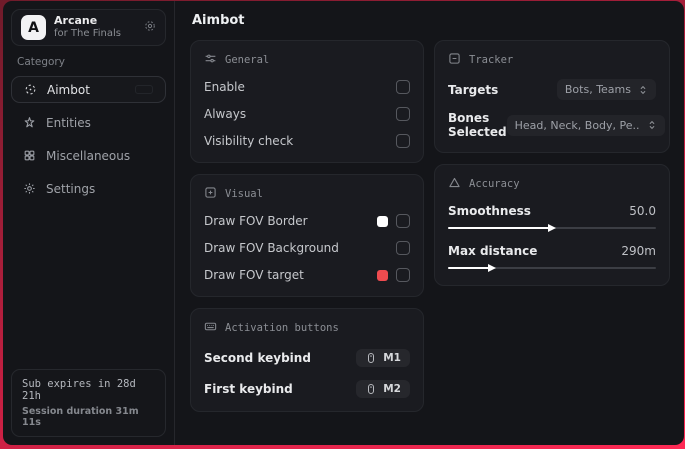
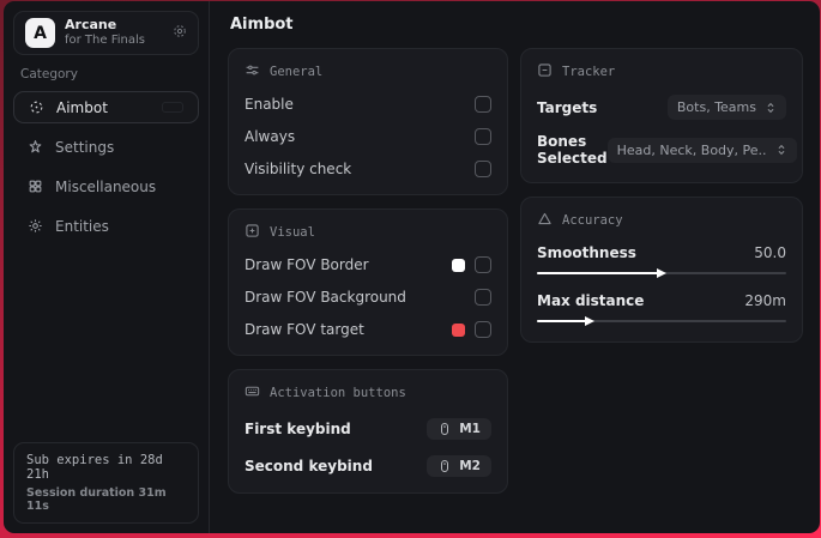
  A
  Arcane
  for The Finals
  Category
  Aimbot
- Entities
+ Settings
  Miscellaneous
- Settings
+ Entities
  Sub expires in 28d 21h
  Session duration 31m 11s
  Aimbot
  General
  Enable
  Always
  Visibility check
  Visual
  Draw FOV Border
  Draw FOV Background
  Draw FOV target
  Activation buttons
- Second keybind
+ First keybind
  M1
- First keybind
+ Second keybind
  M2
  Tracker
  Targets
  Bots, Teams
  Bones Selected
  Head, Neck, Body, Pe..
  Accuracy
  Smoothness
  50.0
  Max distance
  290m
